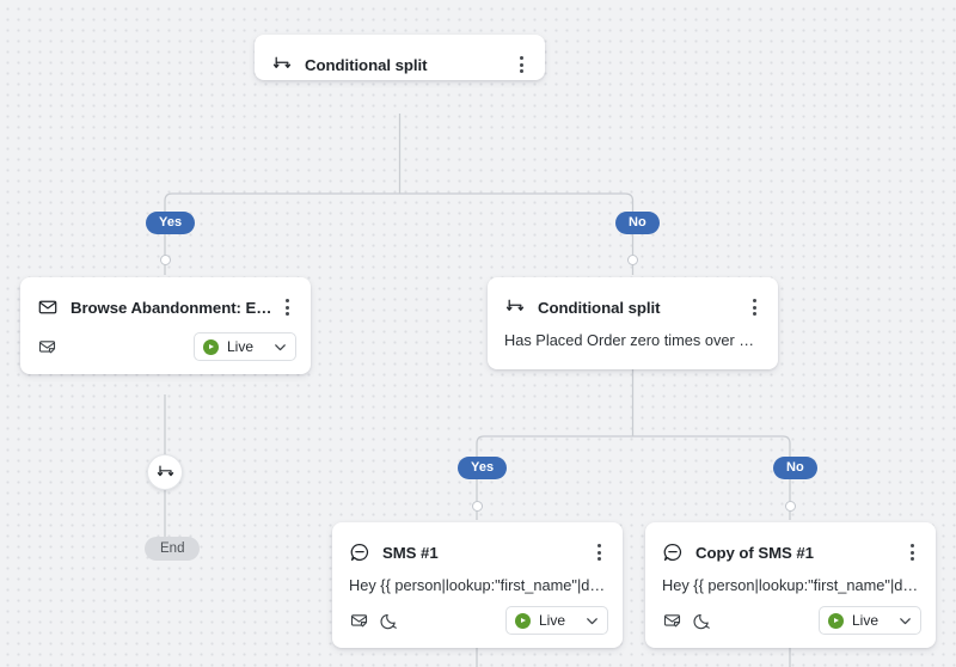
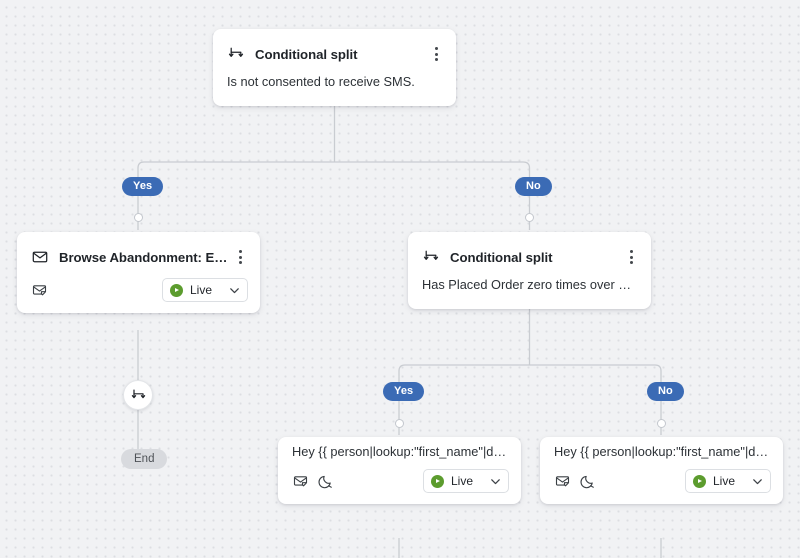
  Conditional split
+ Is not consented to receive SMS.
  Yes
  No
  Browse Abandonment: Ema
  Live
  End
  Conditional split
  Has Placed Order zero times over all tim
  Yes
  No
- SMS #1
  Hey {{ person|lookup:"first_name"|defaul
  Live
- Copy of SMS #1
  Hey {{ person|lookup:"first_name"|defaul
  Live
